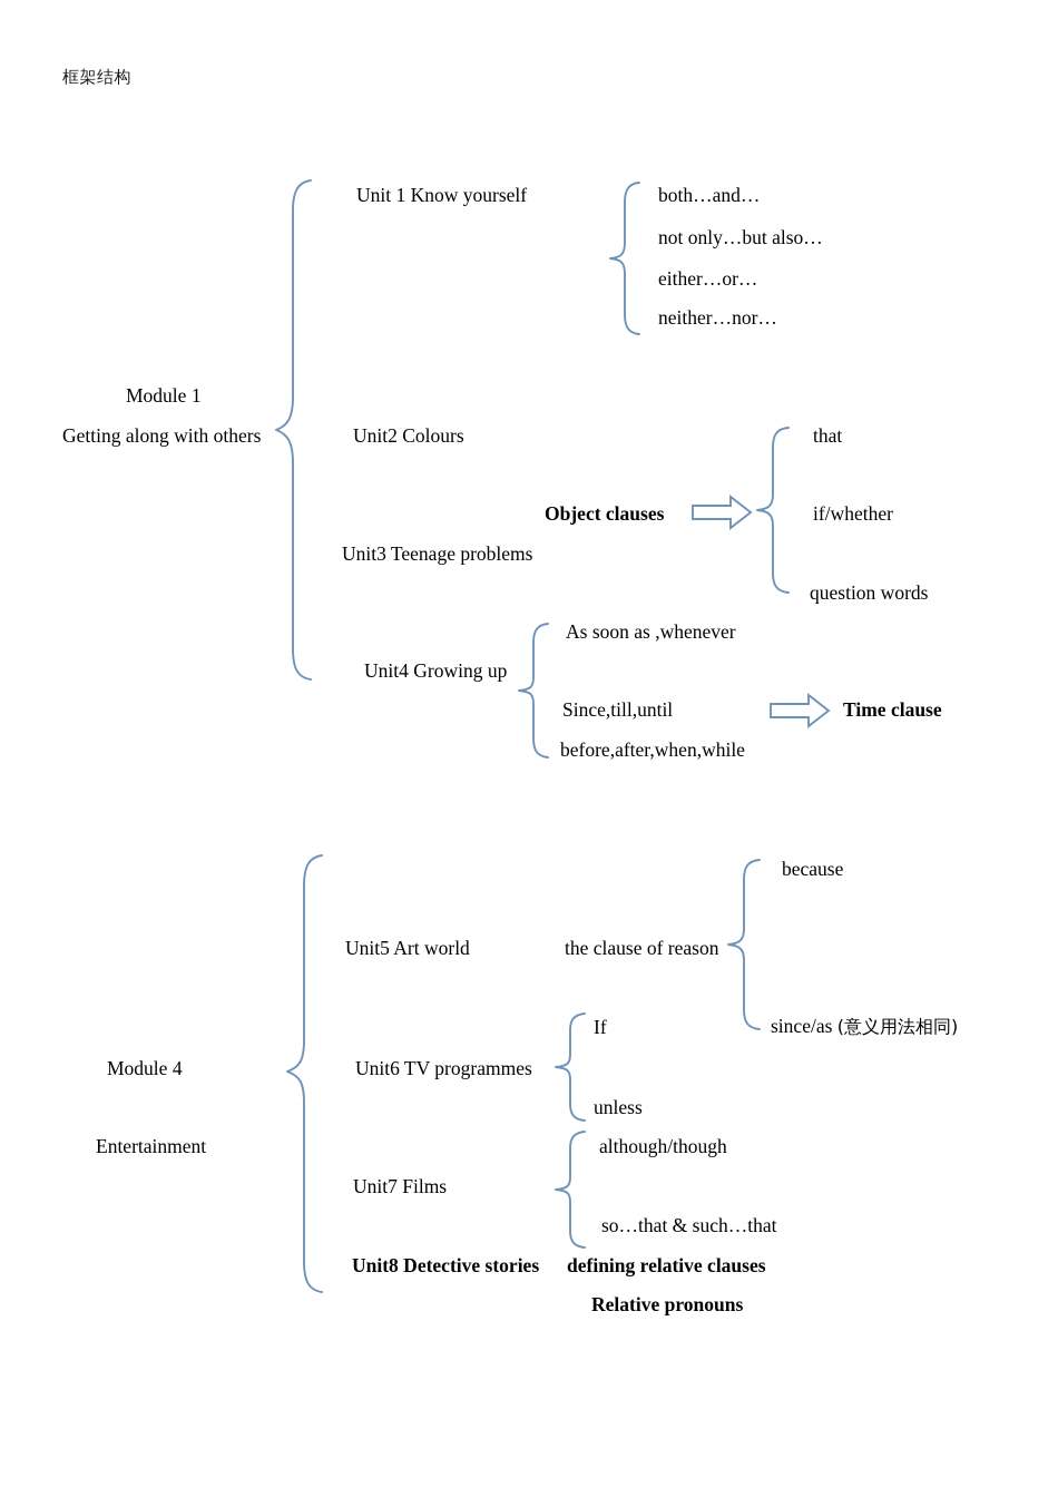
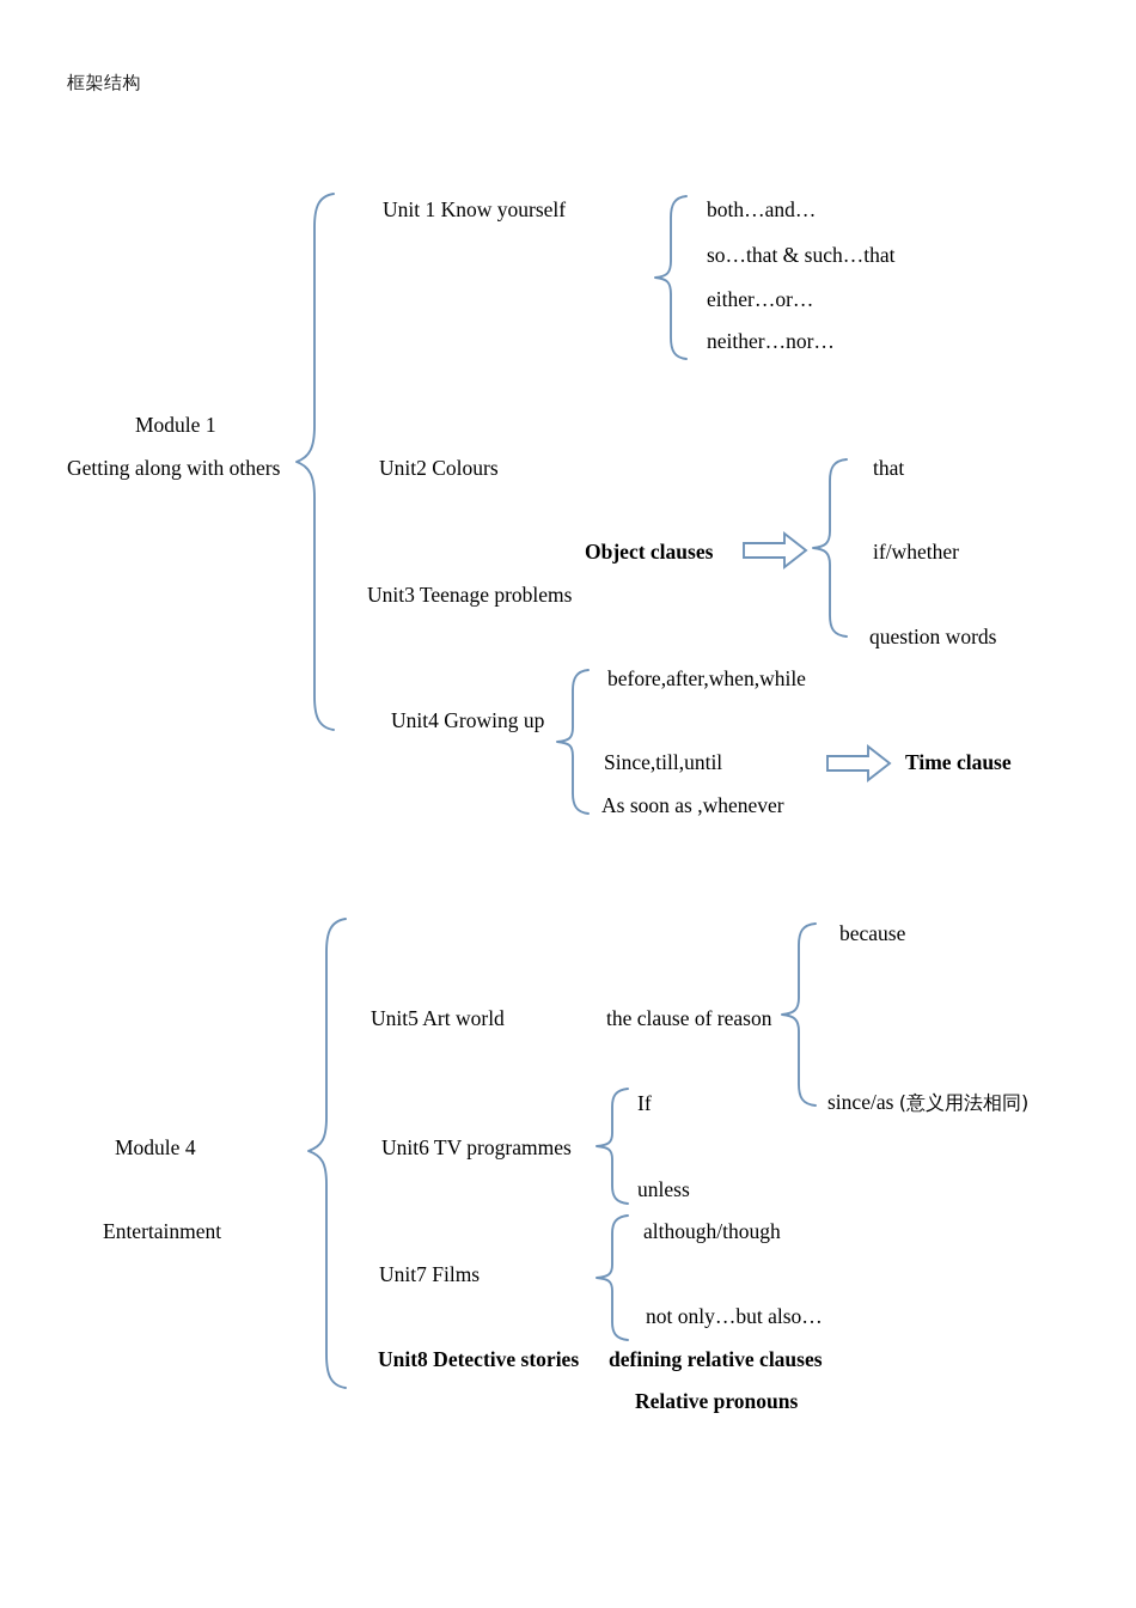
  框架结构
  Module 1
  Getting along with others
  Unit 1 Know yourself
  both…and…
- not only…but also…
+ so…that & such…that
  either…or…
  neither…nor…
  Unit2 Colours
  Unit3 Teenage problems
  Object clauses
  that
  if/whether
  question words
  Unit4 Growing up
- As soon as ,whenever
+ before,after,when,while
  Since,till,until
- before,after,when,while
+ As soon as ,whenever
  Time clause
  Module 4
  Entertainment
  Unit5 Art world
  the clause of reason
  because
  since/as (意义用法相同)
  Unit6 TV programmes
  If
  unless
  Unit7 Films
  although/though
- so…that & such…that
+ not only…but also…
  Unit8 Detective stories
  defining relative clauses
  Relative pronouns
